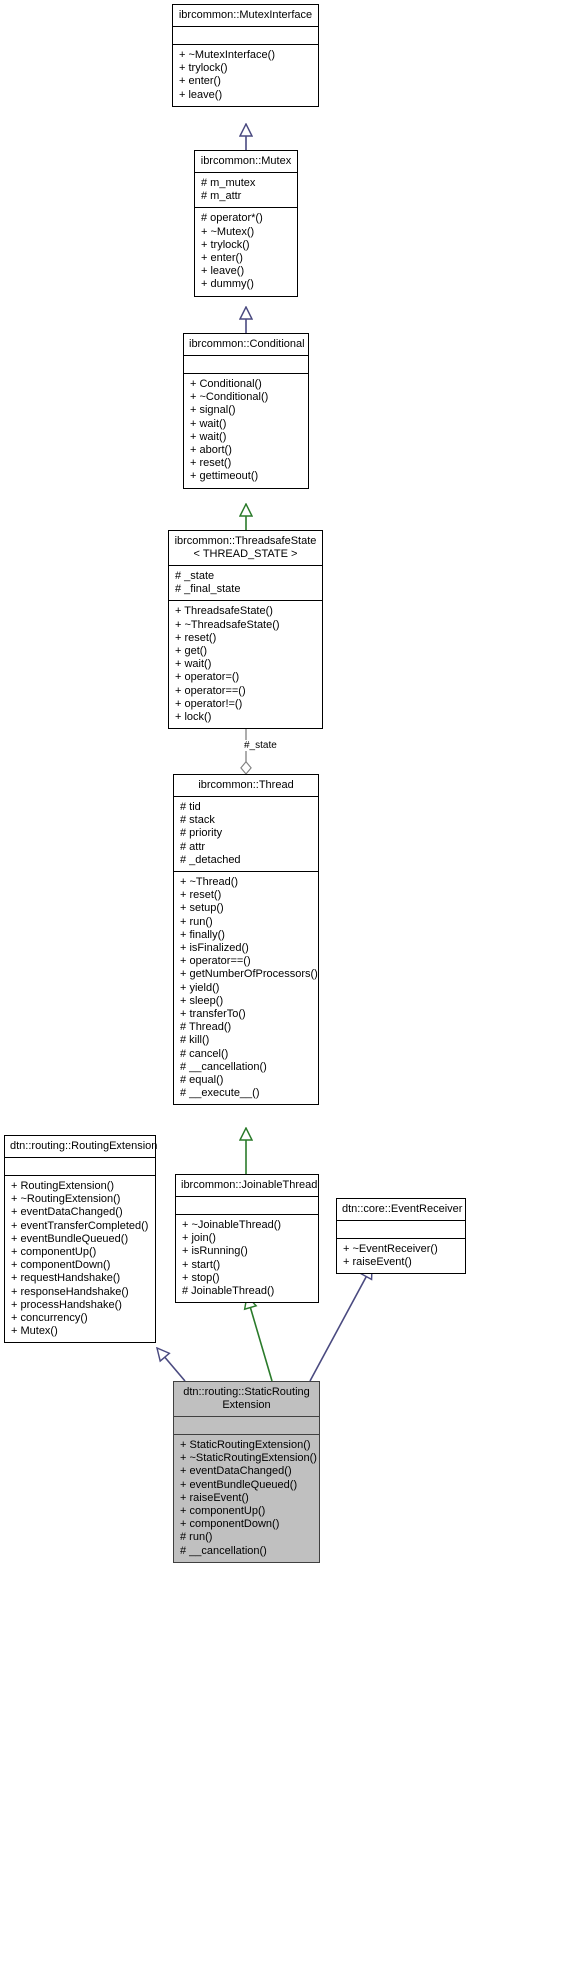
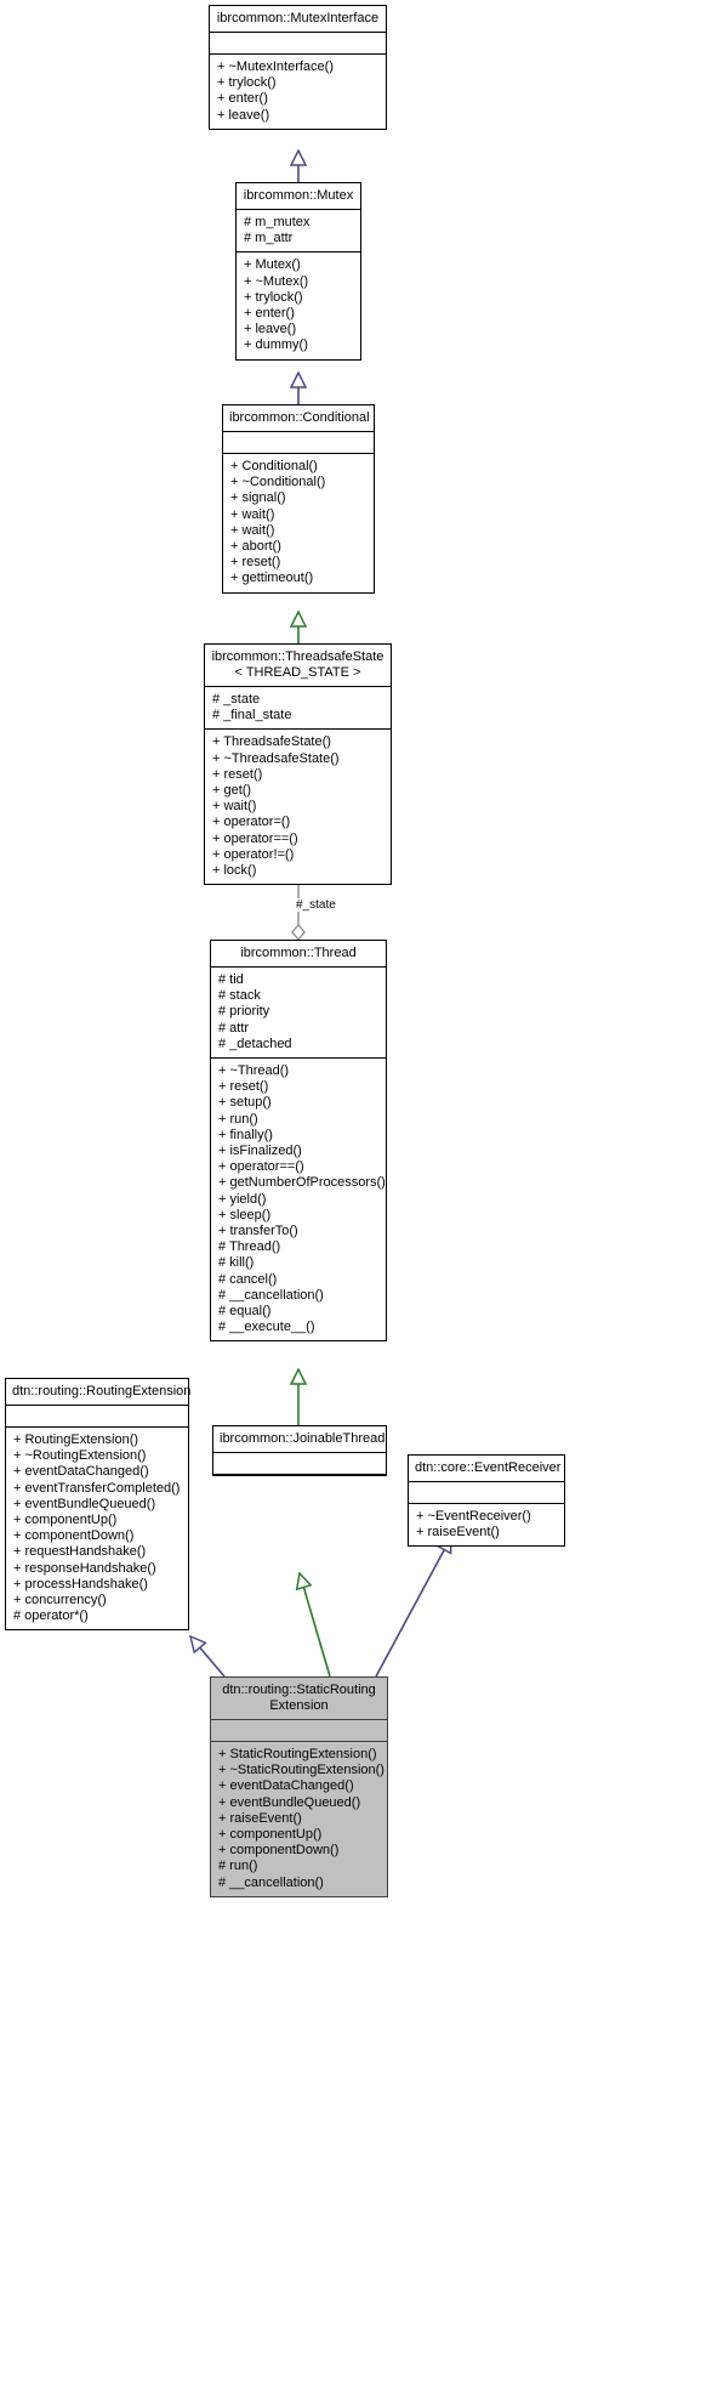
  ibrcommon::MutexInterface
  + ~MutexInterface()
  + trylock()
  + enter()
  + leave()
  ibrcommon::Mutex
  # m_mutex
  # m_attr
- # operator*()
+ + Mutex()
  + ~Mutex()
  + trylock()
  + enter()
  + leave()
  + dummy()
  ibrcommon::Conditional
  + Conditional()
  + ~Conditional()
  + signal()
  + wait()
  + wait()
  + abort()
  + reset()
  + gettimeout()
  ibrcommon::ThreadsafeState
  < THREAD_STATE >
  # _state
  # _final_state
  + ThreadsafeState()
  + ~ThreadsafeState()
  + reset()
  + get()
  + wait()
  + operator=()
  + operator==()
  + operator!=()
  + lock()
  #_state
  ibrcommon::Thread
  # tid
  # stack
  # priority
  # attr
  # _detached
  + ~Thread()
  + reset()
  + setup()
  + run()
  + finally()
  + isFinalized()
  + operator==()
  + getNumberOfProcessors()
  + yield()
  + sleep()
  + transferTo()
  # Thread()
  # kill()
  # cancel()
  # __cancellation()
  # equal()
  # __execute__()
  dtn::routing::RoutingExtension
  + RoutingExtension()
  + ~RoutingExtension()
  + eventDataChanged()
  + eventTransferCompleted()
  + eventBundleQueued()
  + componentUp()
  + componentDown()
  + requestHandshake()
  + responseHandshake()
  + processHandshake()
  + concurrency()
- + Mutex()
+ # operator*()
  ibrcommon::JoinableThread
- + ~JoinableThread()
- + join()
- + isRunning()
- + start()
- + stop()
- # JoinableThread()
  dtn::core::EventReceiver
  + ~EventReceiver()
  + raiseEvent()
  dtn::routing::StaticRouting
  Extension
  + StaticRoutingExtension()
  + ~StaticRoutingExtension()
  + eventDataChanged()
  + eventBundleQueued()
  + raiseEvent()
  + componentUp()
  + componentDown()
  # run()
  # __cancellation()
